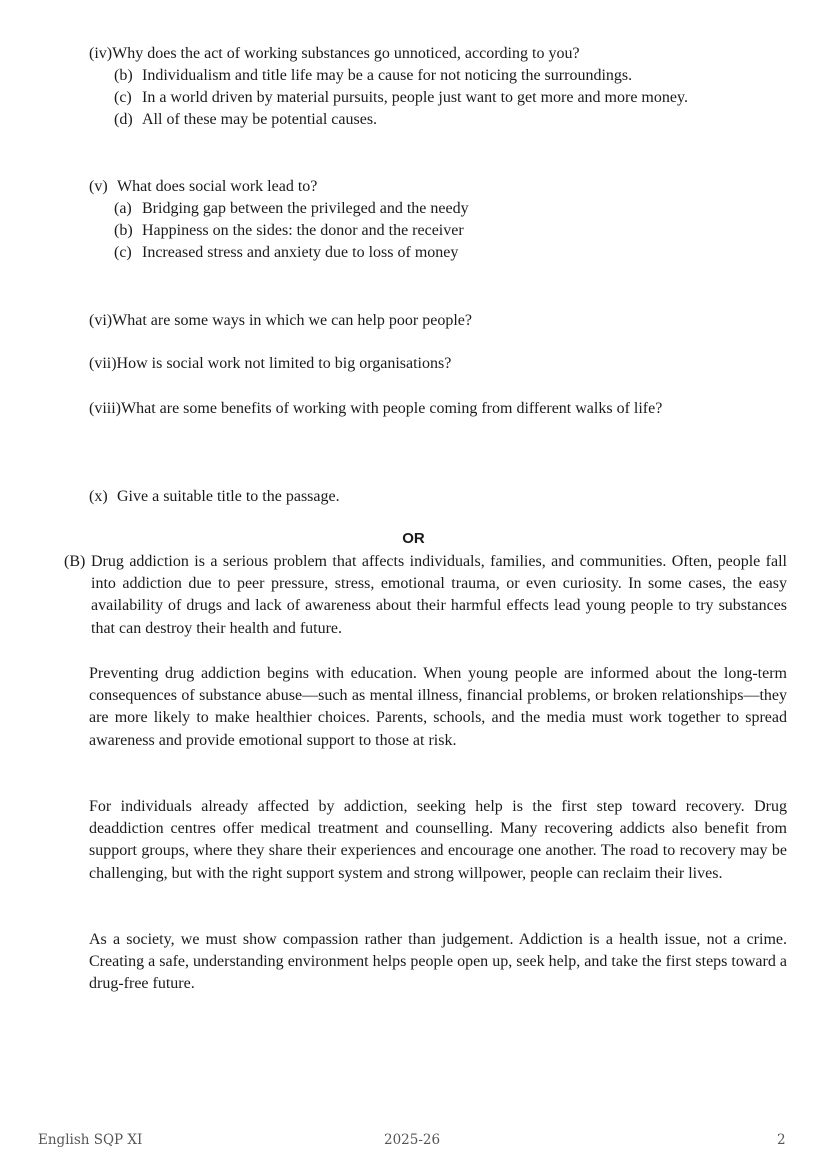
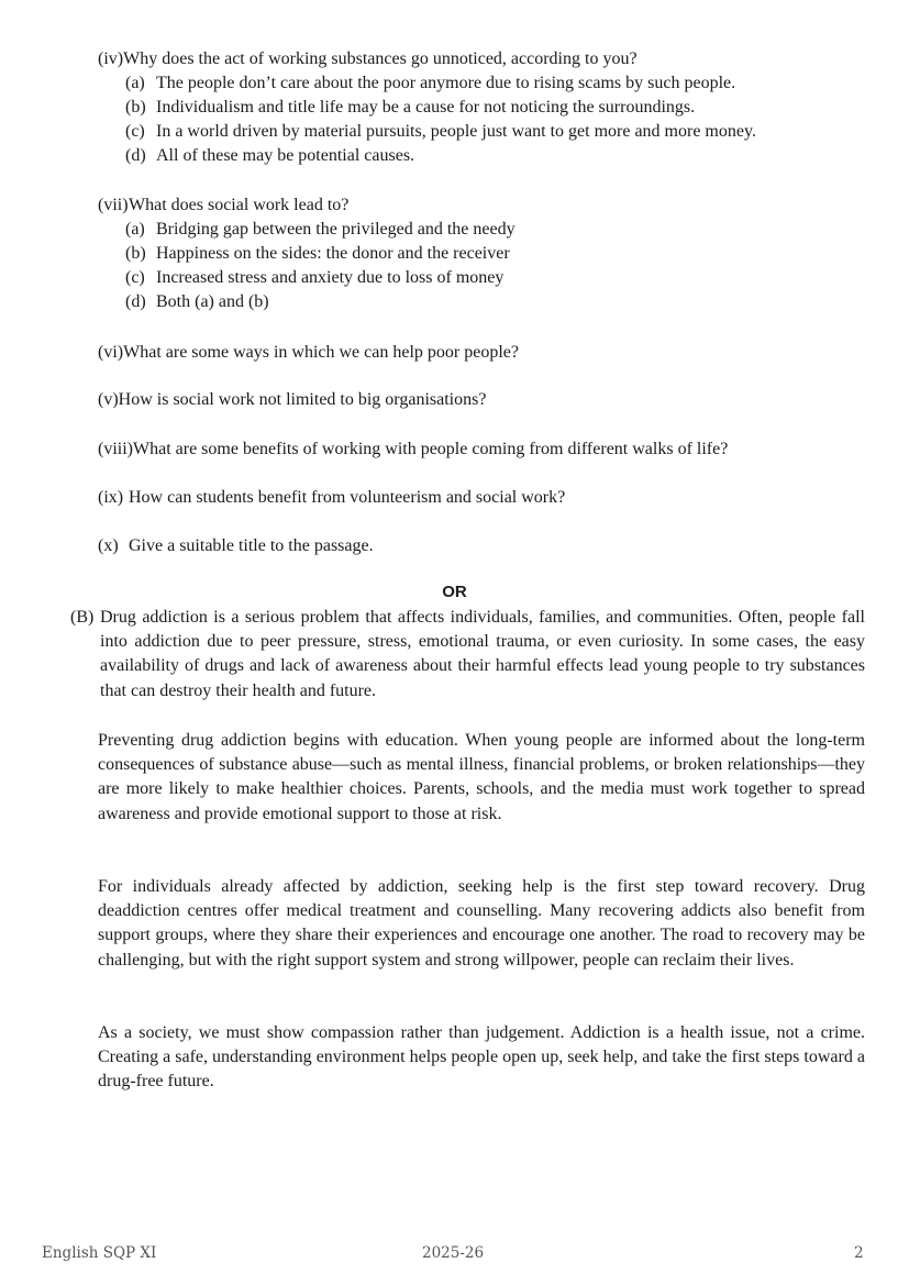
  (iv)Why does the act of working substances go unnoticed, according to you?
+ (a) The people don’t care about the poor anymore due to rising scams by such people.
  (b) Individualism and title life may be a cause for not noticing the surroundings.
  (c) In a world driven by material pursuits, people just want to get more and more money.
  (d) All of these may be potential causes.
- (v) What does social work lead to?
+ (vii)What does social work lead to?
  (a) Bridging gap between the privileged and the needy
  (b) Happiness on the sides: the donor and the receiver
  (c) Increased stress and anxiety due to loss of money
+ (d) Both (a) and (b)
  (vi)What are some ways in which we can help poor people?
- (vii)How is social work not limited to big organisations?
+ (v)How is social work not limited to big organisations?
  (viii)What are some benefits of working with people coming from different walks of life?
+ (ix) How can students benefit from volunteerism and social work?
  (x) Give a suitable title to the passage.
  OR
  (B)
  Drug addiction is a serious problem that affects individuals, families, and communities. Often, people fall into addiction due to peer pressure, stress, emotional trauma, or even curiosity. In some cases, the easy availability of drugs and lack of awareness about their harmful effects lead young people to try substances that can destroy their health and future.
  Preventing drug addiction begins with education. When young people are informed about the long-term consequences of substance abuse—such as mental illness, financial problems, or broken relationships—they are more likely to make healthier choices. Parents, schools, and the media must work together to spread awareness and provide emotional support to those at risk.
  For individuals already affected by addiction, seeking help is the first step toward recovery. Drug deaddiction centres offer medical treatment and counselling. Many recovering addicts also benefit from support groups, where they share their experiences and encourage one another. The road to recovery may be challenging, but with the right support system and strong willpower, people can reclaim their lives.
  As a society, we must show compassion rather than judgement. Addiction is a health issue, not a crime. Creating a safe, understanding environment helps people open up, seek help, and take the first steps toward a drug-free future.
  English SQP XI
  2025-26
  2
